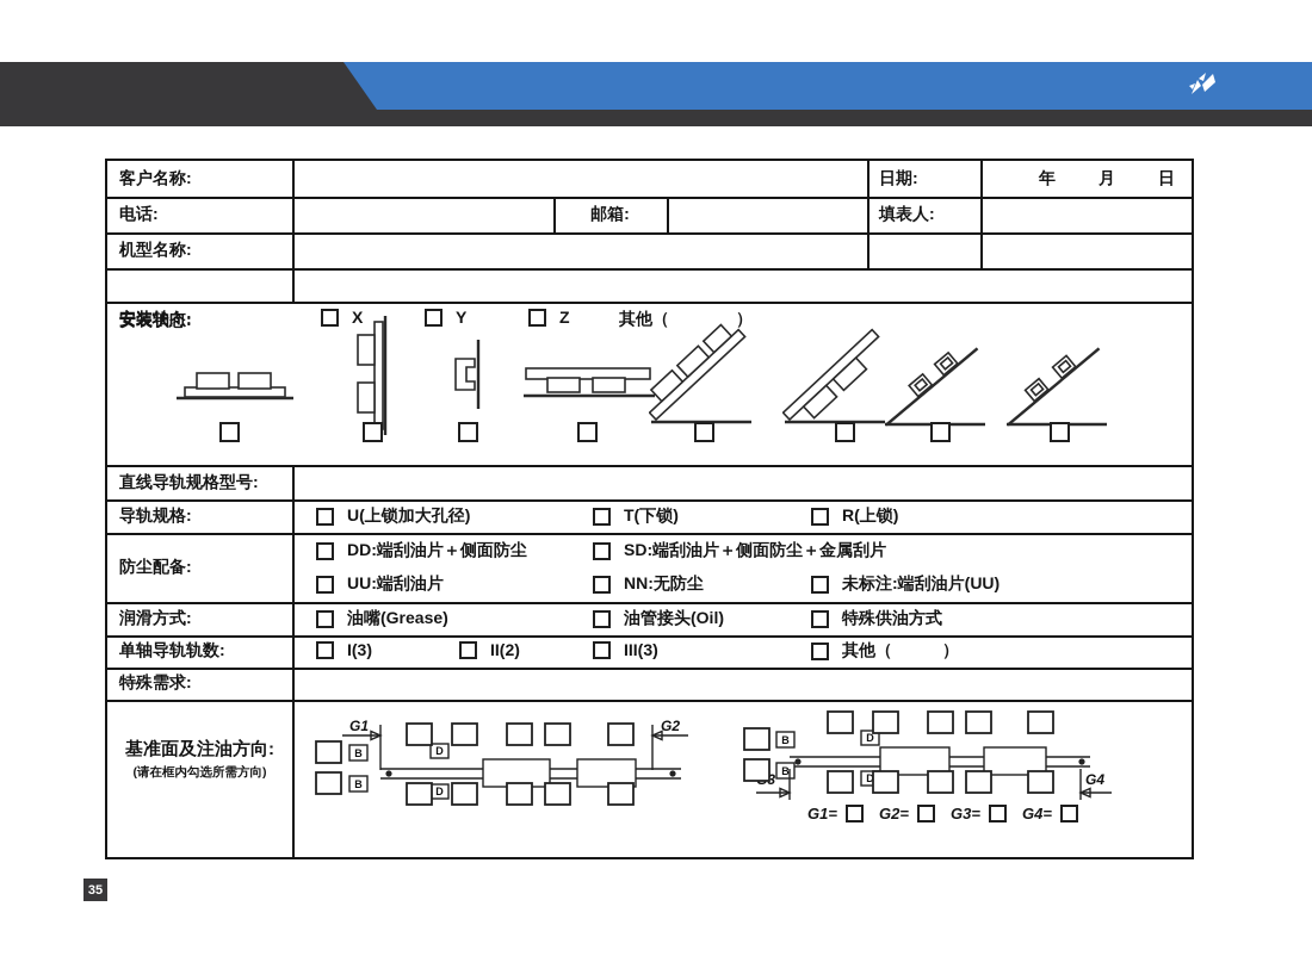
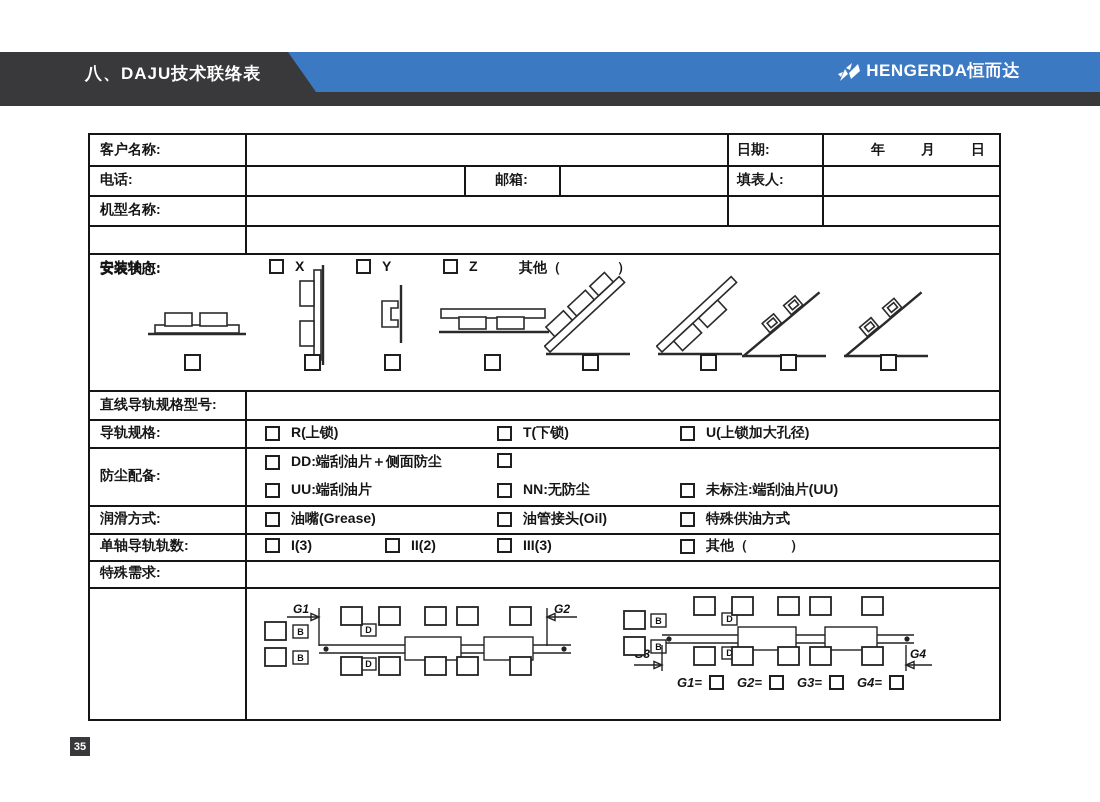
+ 八、DAJU技术联络表
+ HENGERDA恒而达
  客户名称:
  日期:
  年
  月
  日
  电话:
  邮箱:
  填表人:
  机型名称:
  安装轴向:
  X
  Y
  Z
  其他（ ）
  安装状态:
  直线导轨规格型号:
  导轨规格:
- U(上锁加大孔径)
+ R(上锁)
  T(下锁)
- R(上锁)
+ U(上锁加大孔径)
  防尘配备:
  DD:端刮油片＋侧面防尘
- SD:端刮油片＋侧面防尘＋金属刮片
  UU:端刮油片
  NN:无防尘
  未标注:端刮油片(UU)
  润滑方式:
  油嘴(Grease)
  油管接头(Oil)
  特殊供油方式
  单轴导轨轨数:
  I(3)
  II(2)
  III(3)
  其他（ ）
  特殊需求:
- 基准面及注油方向:
- (请在框内勾选所需方向)
  G1
  G2
  B
  B
  D
  D
  B
  B
  D
  D
  G4
  G1=
  G2=
  G3=
  G4=
  35
